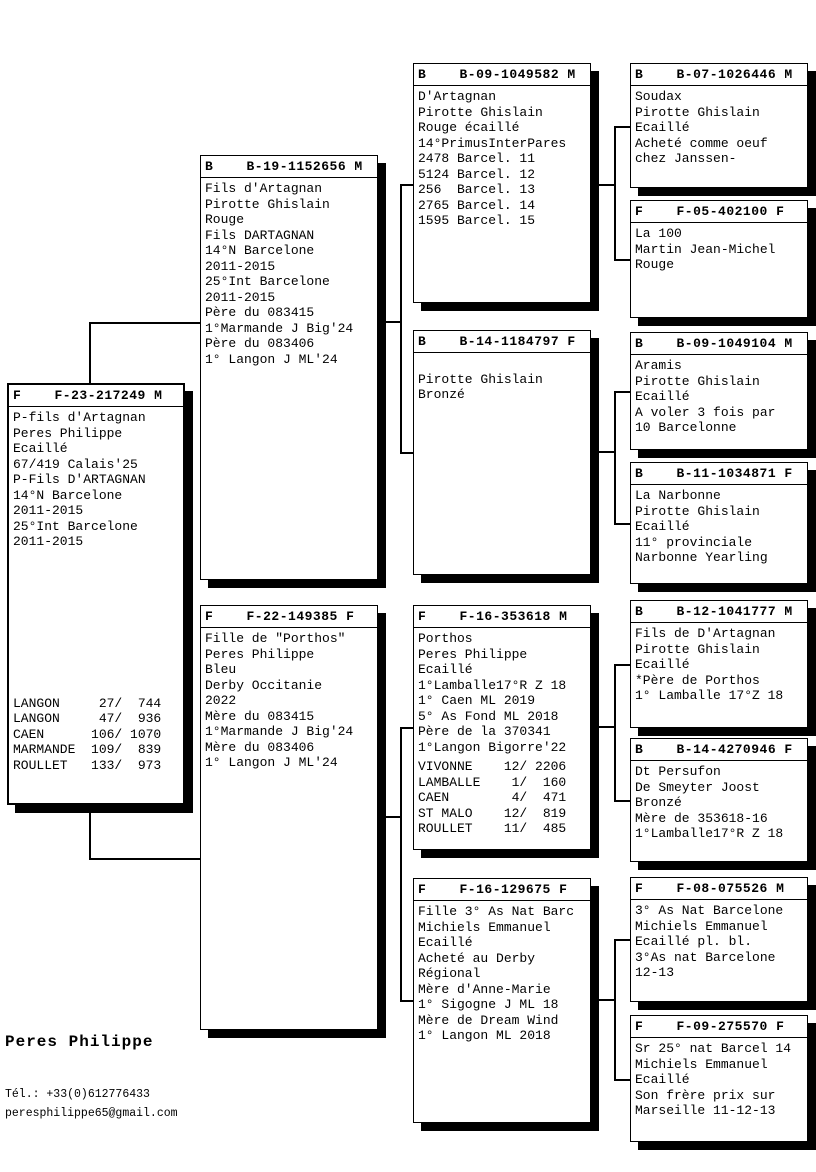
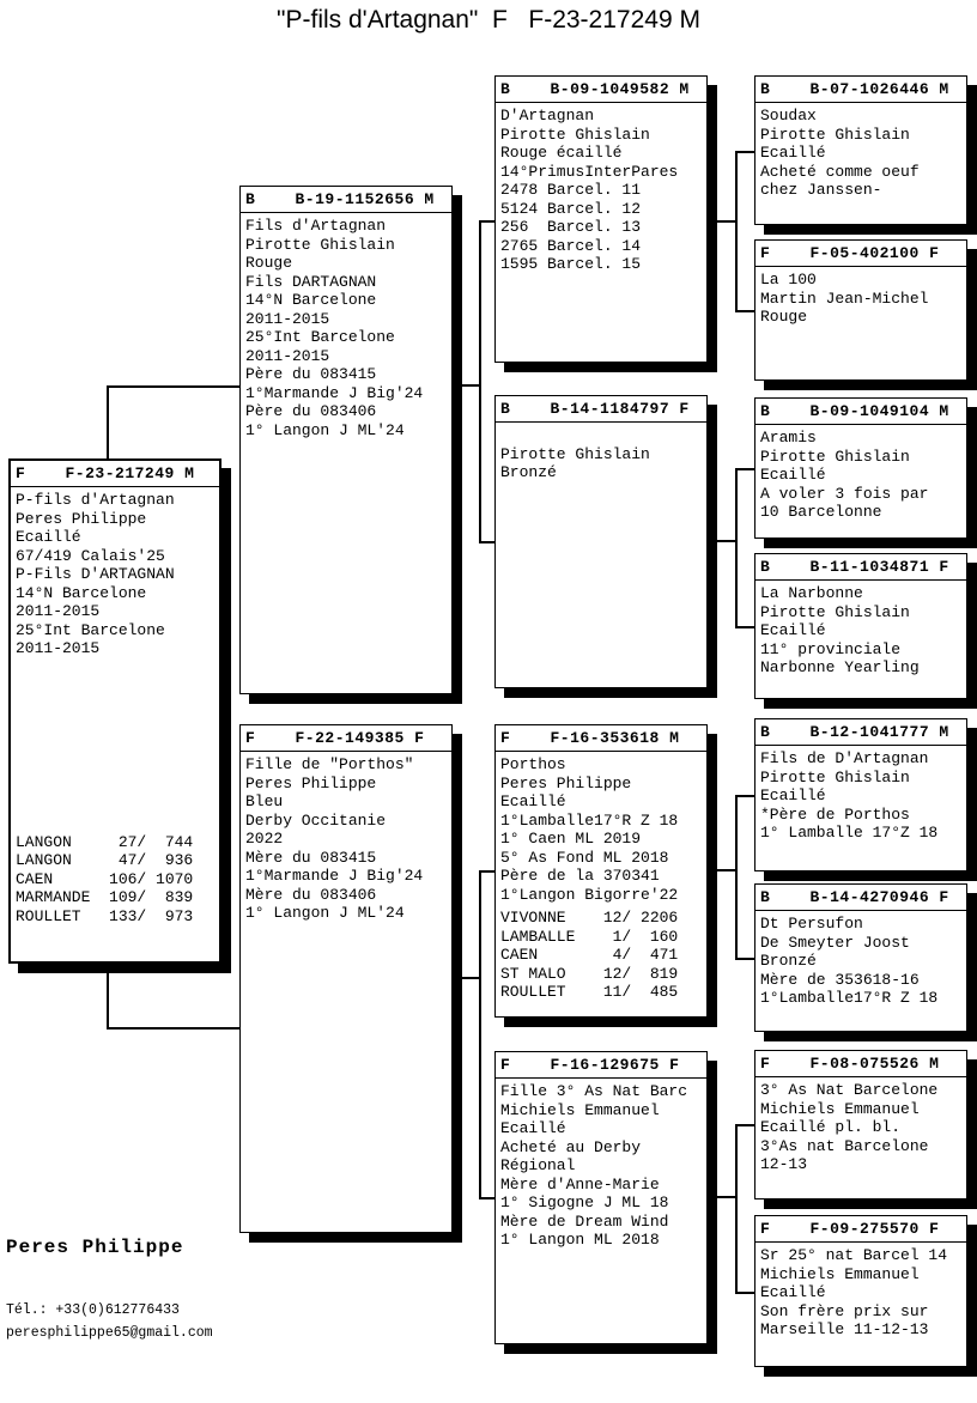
+ "P-fils d'Artagnan" F F-23-217249 M
  F F-23-217249 M
  P-fils d'Artagnan
  Peres Philippe
  Ecaillé
  67/419 Calais'25
  P-Fils D'ARTAGNAN
  14°N Barcelone
  2011-2015
  25°Int Barcelone
  2011-2015
  LANGON 27/ 744
  LANGON 47/ 936
  CAEN 106/ 1070
  MARMANDE 109/ 839
  ROULLET 133/ 973
  B B-19-1152656 M
  Fils d'Artagnan
  Pirotte Ghislain
  Rouge
  Fils DARTAGNAN
  14°N Barcelone
  2011-2015
  25°Int Barcelone
  2011-2015
  Père du 083415
  1°Marmande J Big'24
  Père du 083406
  1° Langon J ML'24
  F F-22-149385 F
  Fille de "Porthos"
  Peres Philippe
  Bleu
  Derby Occitanie
  2022
  Mère du 083415
  1°Marmande J Big'24
  Mère du 083406
  1° Langon J ML'24
  B B-09-1049582 M
  D'Artagnan
  Pirotte Ghislain
  Rouge écaillé
  14°PrimusInterPares
  2478 Barcel. 11
  5124 Barcel. 12
  256 Barcel. 13
  2765 Barcel. 14
  1595 Barcel. 15
  B B-14-1184797 F
  Pirotte Ghislain
  Bronzé
  F F-16-353618 M
  Porthos
  Peres Philippe
  Ecaillé
  1°Lamballe17°R Z 18
  1° Caen ML 2019
  5° As Fond ML 2018
  Père de la 370341
  1°Langon Bigorre'22
  VIVONNE 12/ 2206
  LAMBALLE 1/ 160
  CAEN 4/ 471
  ST MALO 12/ 819
  ROULLET 11/ 485
  F F-16-129675 F
  Fille 3° As Nat Barc
  Michiels Emmanuel
  Ecaillé
  Acheté au Derby
  Régional
  Mère d'Anne-Marie
  1° Sigogne J ML 18
  Mère de Dream Wind
  1° Langon ML 2018
  B B-07-1026446 M
  Soudax
  Pirotte Ghislain
  Ecaillé
  Acheté comme oeuf
  chez Janssen-
  F F-05-402100 F
  La 100
  Martin Jean-Michel
  Rouge
  B B-09-1049104 M
  Aramis
  Pirotte Ghislain
  Ecaillé
  A voler 3 fois par
  10 Barcelonne
  B B-11-1034871 F
  La Narbonne
  Pirotte Ghislain
  Ecaillé
  11° provinciale
  Narbonne Yearling
  B B-12-1041777 M
  Fils de D'Artagnan
  Pirotte Ghislain
  Ecaillé
  *Père de Porthos
  1° Lamballe 17°Z 18
  B B-14-4270946 F
  Dt Persufon
  De Smeyter Joost
  Bronzé
  Mère de 353618-16
  1°Lamballe17°R Z 18
  F F-08-075526 M
  3° As Nat Barcelone
  Michiels Emmanuel
  Ecaillé pl. bl.
  3°As nat Barcelone
  12-13
  F F-09-275570 F
  Sr 25° nat Barcel 14
  Michiels Emmanuel
  Ecaillé
  Son frère prix sur
  Marseille 11-12-13
  Peres Philippe
  Tél.: +33(0)612776433
  peresphilippe65@gmail.com
